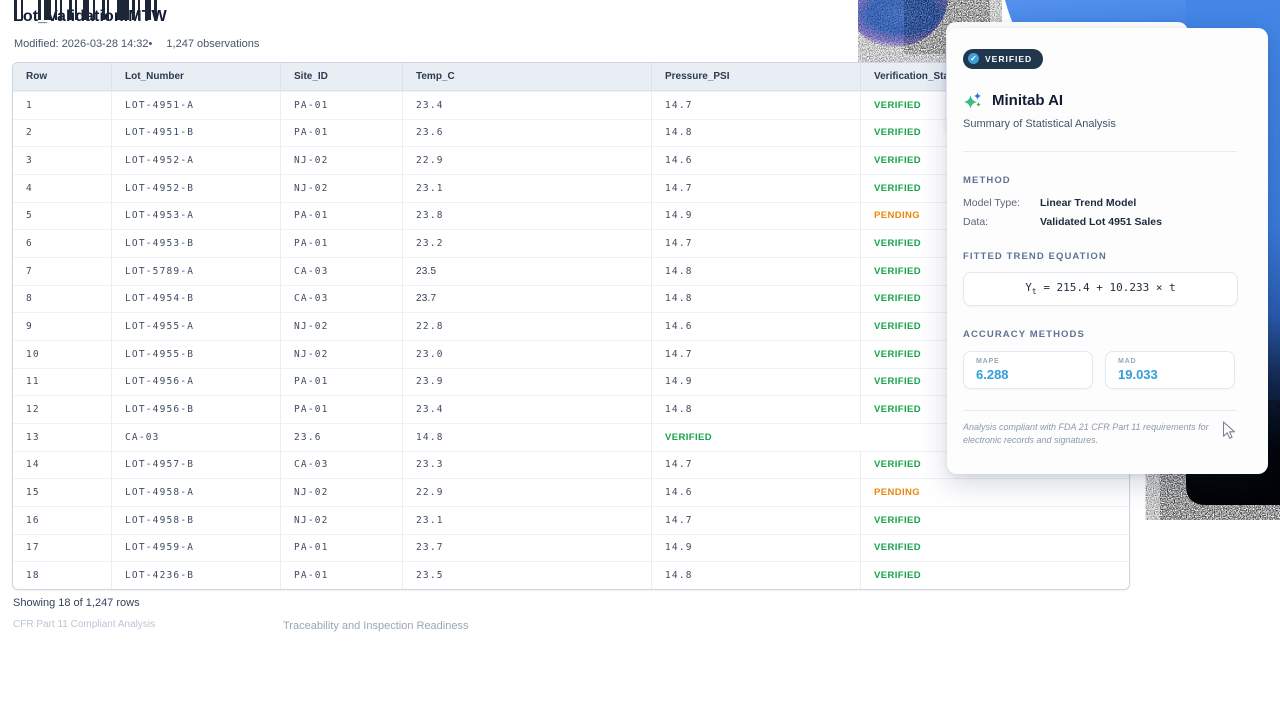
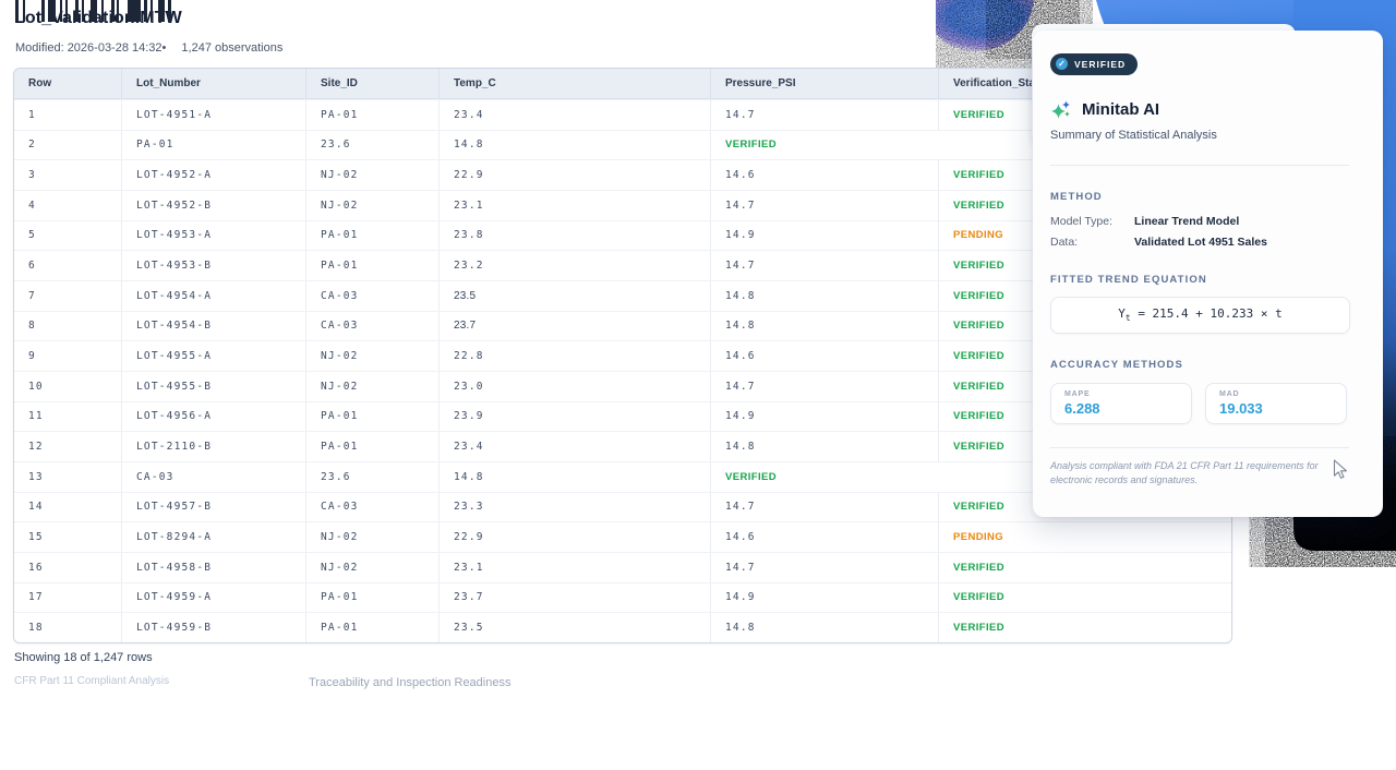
  Modified: 2026-03-28 14:32• 1,247 observations
  Row
  Lot_Number
  Site_ID
  Temp_C
  Pressure_PSI
  Verification_St
  1
  LOT-4951-A
  PA-01
  23.4
  14.7
  VERIFIED
  2
- LOT-4951-B
  PA-01
  23.6
  14.8
  VERIFIED
  3
  LOT-4952-A
  NJ-02
  22.9
  14.6
  VERIFIED
  4
  LOT-4952-B
  NJ-02
  23.1
  14.7
  VERIFIED
  5
  LOT-4953-A
  PA-01
  23.8
  14.9
  PENDING
  6
  LOT-4953-B
  PA-01
  23.2
  14.7
  VERIFIED
  7
- LOT-5789-A
+ LOT-4954-A
  CA-03
  23.5
  14.8
  VERIFIED
  8
  LOT-4954-B
  CA-03
  23.7
  14.8
  VERIFIED
  9
  LOT-4955-A
  NJ-02
  22.8
  14.6
  VERIFIED
  10
  LOT-4955-B
  NJ-02
  23.0
  14.7
  VERIFIED
  11
  LOT-4956-A
  PA-01
  23.9
  14.9
  VERIFIED
  12
- LOT-4956-B
+ LOT-2110-B
  PA-01
  23.4
  14.8
  VERIFIED
  13
  CA-03
  23.6
  14.8
  VERIFIED
  14
  LOT-4957-B
  CA-03
  23.3
  14.7
  VERIFIED
  15
- LOT-4958-A
+ LOT-8294-A
  NJ-02
  22.9
  14.6
  PENDING
  16
  LOT-4958-B
  NJ-02
  23.1
  14.7
  VERIFIED
  17
  LOT-4959-A
  PA-01
  23.7
  14.9
  VERIFIED
  18
- LOT-4236-B
+ LOT-4959-B
  PA-01
  23.5
  14.8
  VERIFIED
  Showing 18 of 1,247 rows
  CFR Part 11 Compliant Analysis
  Traceability and Inspection Readiness
  ✓
  VERIFIED
  Minitab AI
  Summary of Statistical Analysis
  METHOD
  Model Type:
  Linear Trend Model
  Data:
  Validated Lot 4951 Sales
  FITTED TREND EQUATION
  Yt = 215.4 + 10.233 × t
  ACCURACY METHODS
  6.288
  19.033
  Analysis compliant with FDA 21 CFR Part 11 requirements for electronic records and signatures.
